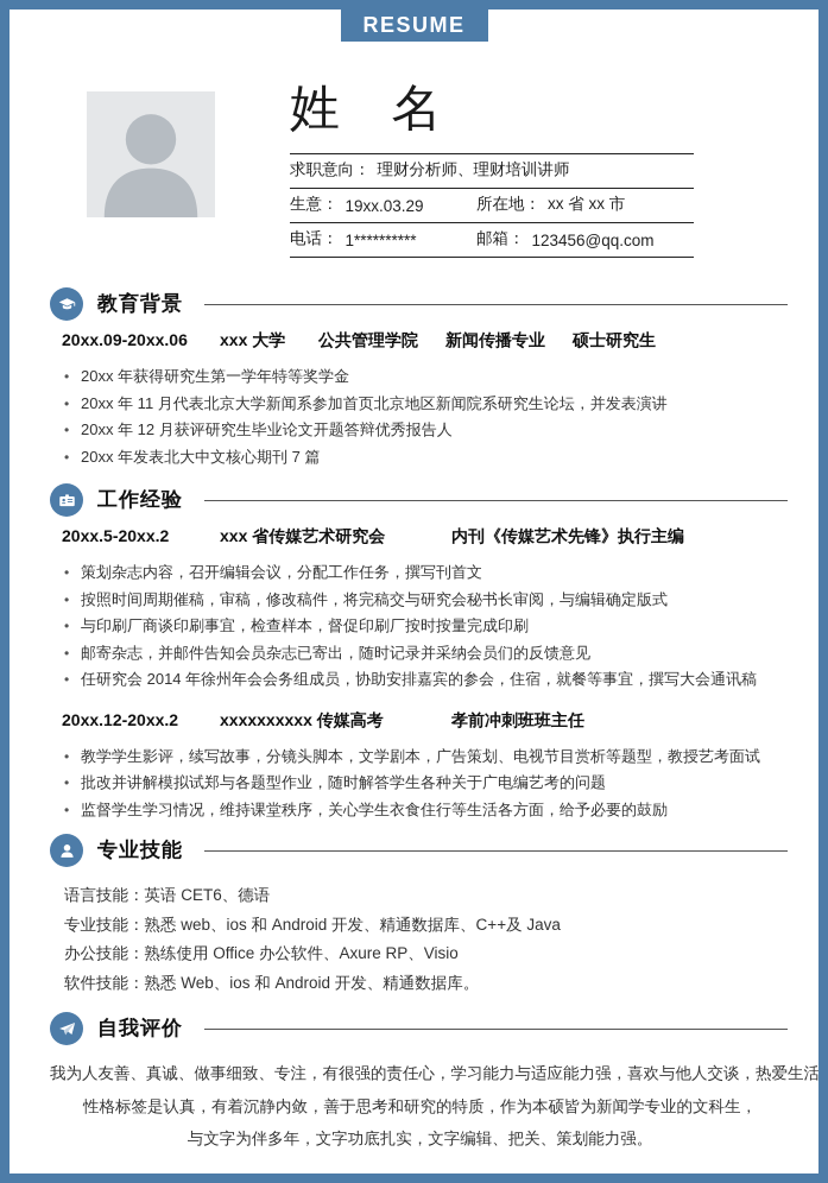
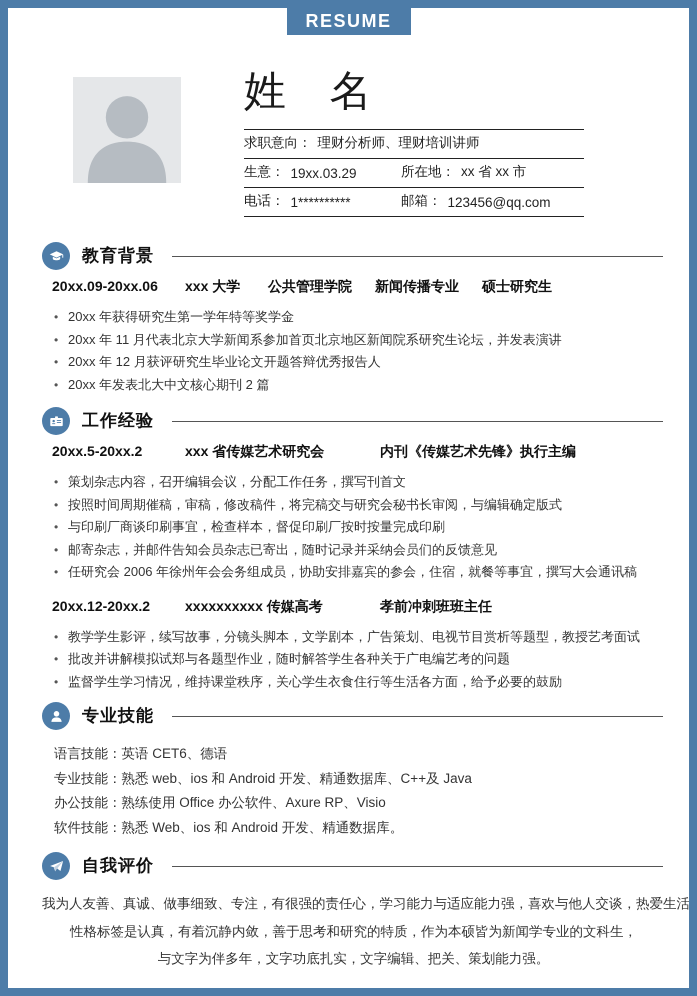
  RESUME
  姓 名
  求职意向：
  理财分析师、理财培训讲师
  生意：
  19xx.03.29
  所在地：
  xx 省 xx 市
  电话：
  1**********
  邮箱：
  123456@qq.com
  教育背景
  20xx.09-20xx.06
  xxx 大学
  公共管理学院
  新闻传播专业
  硕士研究生
  20xx 年获得研究生第一学年特等奖学金
  20xx 年 11 月代表北京大学新闻系参加首页北京地区新闻院系研究生论坛，并发表演讲
  20xx 年 12 月获评研究生毕业论文开题答辩优秀报告人
- 20xx 年发表北大中文核心期刊 7 篇
+ 20xx 年发表北大中文核心期刊 2 篇
  工作经验
  20xx.5-20xx.2
  xxx 省传媒艺术研究会
  内刊《传媒艺术先锋》执行主编
  策划杂志内容，召开编辑会议，分配工作任务，撰写刊首文
  按照时间周期催稿，审稿，修改稿件，将完稿交与研究会秘书长审阅，与编辑确定版式
  与印刷厂商谈印刷事宜，检查样本，督促印刷厂按时按量完成印刷
  邮寄杂志，并邮件告知会员杂志已寄出，随时记录并采纳会员们的反馈意见
- 任研究会 2014 年徐州年会会务组成员，协助安排嘉宾的参会，住宿，就餐等事宜，撰写大会通讯稿
+ 任研究会 2006 年徐州年会会务组成员，协助安排嘉宾的参会，住宿，就餐等事宜，撰写大会通讯稿
  20xx.12-20xx.2
  xxxxxxxxxx 传媒高考
  孝前冲刺班班主任
  教学学生影评，续写故事，分镜头脚本，文学剧本，广告策划、电视节目赏析等题型，教授艺考面试
  批改并讲解模拟试郑与各题型作业，随时解答学生各种关于广电编艺考的问题
  监督学生学习情况，维持课堂秩序，关心学生衣食住行等生活各方面，给予必要的鼓励
  专业技能
  语言技能：英语 CET6、德语
  专业技能：熟悉 web、ios 和 Android 开发、精通数据库、C++及 Java
  办公技能：熟练使用 Office 办公软件、Axure RP、Visio
  软件技能：熟悉 Web、ios 和 Android 开发、精通数据库。
  自我评价
  我为人友善、真诚、做事细致、专注，有很强的责任心，学习能力与适应能力强，喜欢与他人交谈，热爱生活
  性格标签是认真，有着沉静内敛，善于思考和研究的特质，作为本硕皆为新闻学专业的文科生，
  与文字为伴多年，文字功底扎实，文字编辑、把关、策划能力强。
